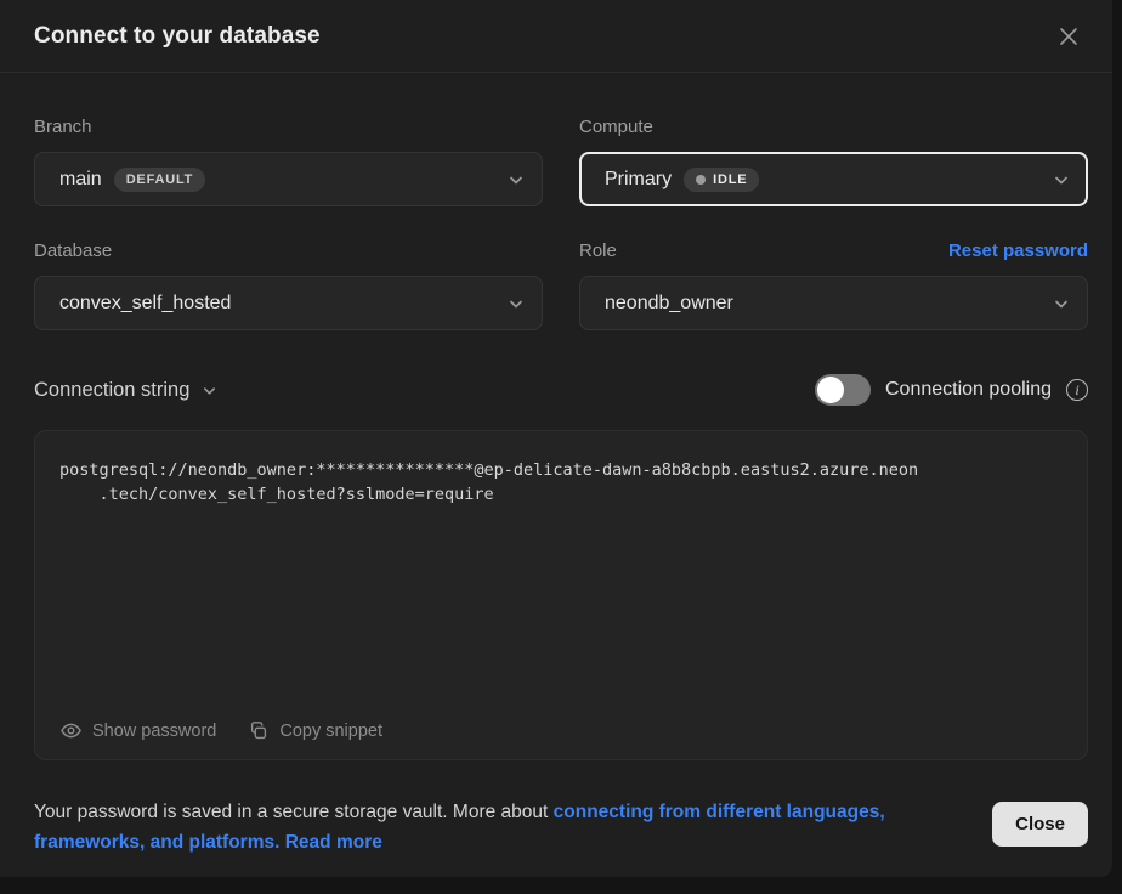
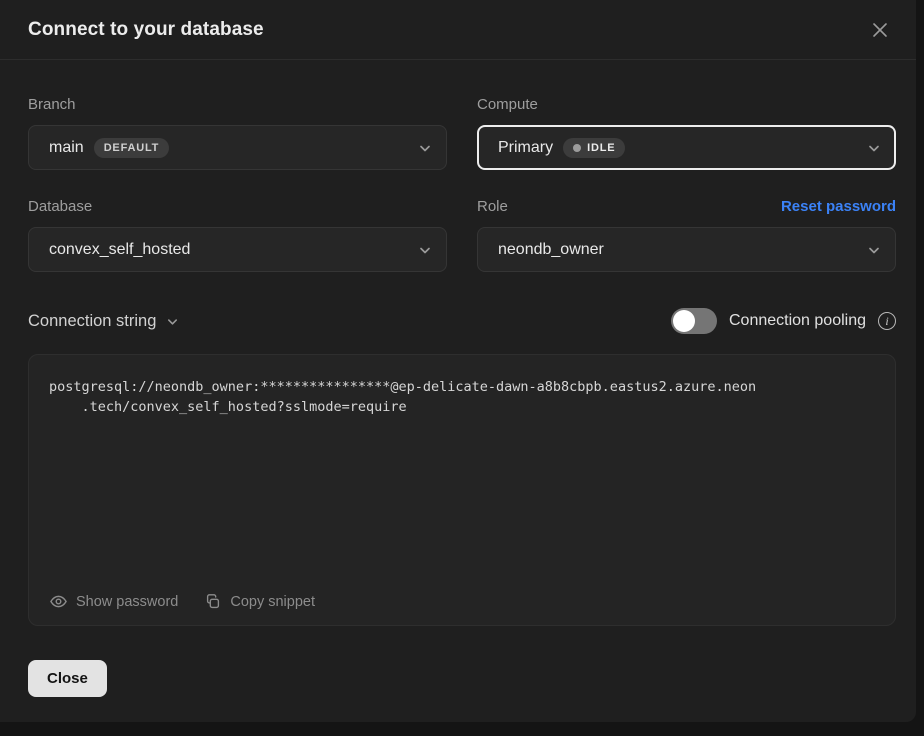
  Connect to your database
  Branch
  main
  DEFAULT
  Compute
  Primary
  IDLE
  Database
  convex_self_hosted
  Role
  Reset password
  neondb_owner
  Connection string
  Connection pooling
  i
  postgresql://neondb_owner:****************@ep-delicate-dawn-a8b8cbpb.eastus2.azure.neon
  .tech/convex_self_hosted?sslmode=require
  Show password
  Copy snippet
- Your password is saved in a secure storage vault. More about connecting from different languages, frameworks, and platforms. Read more
  Close
